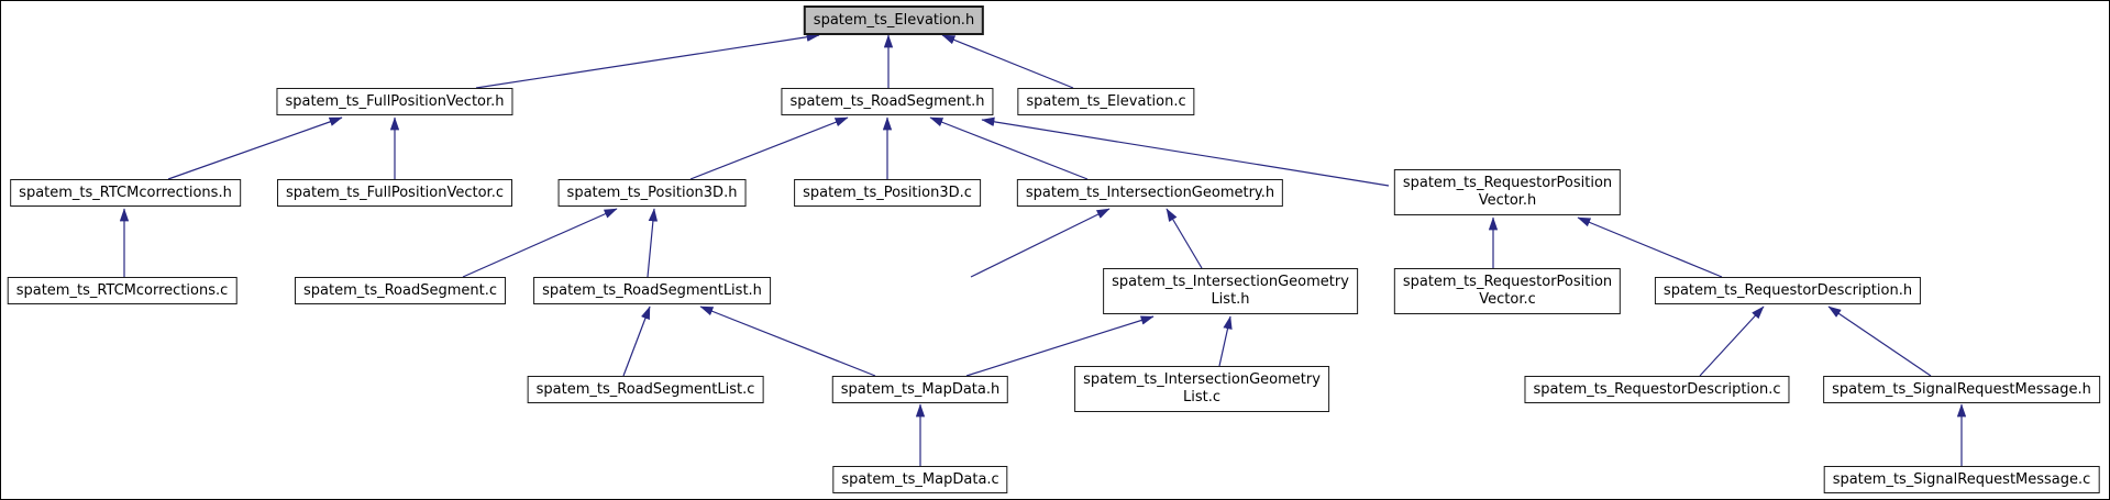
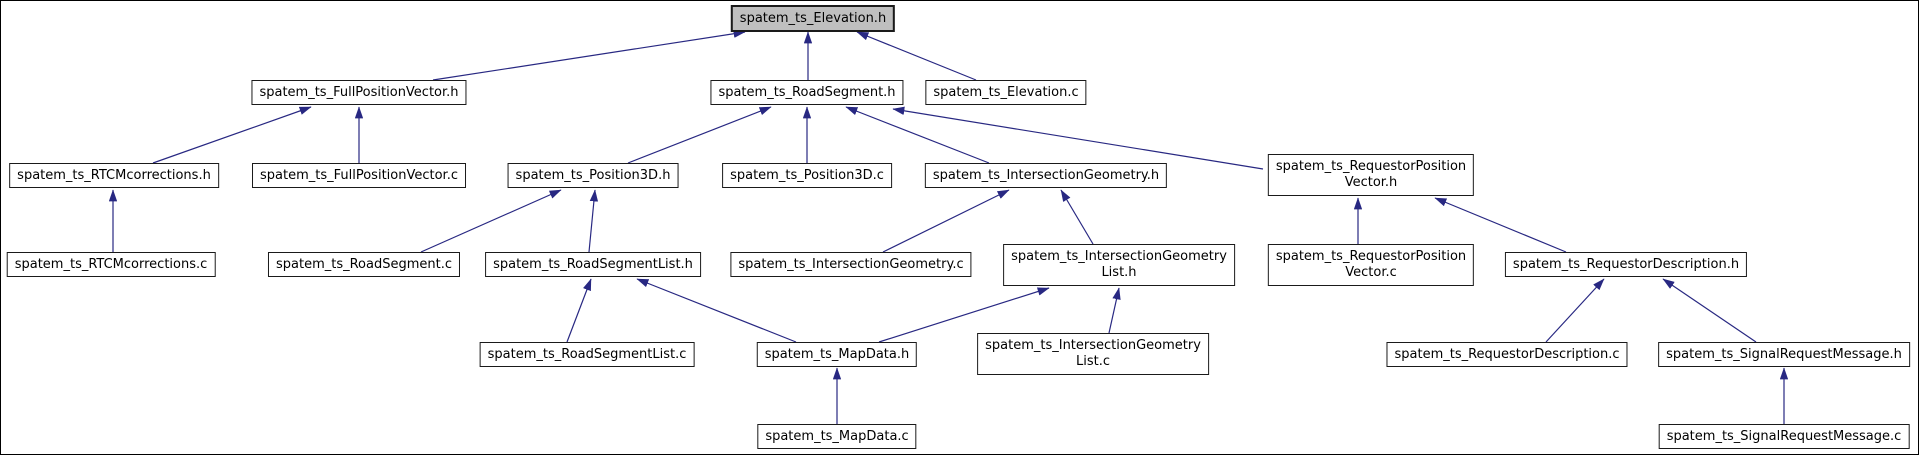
  spatem_ts_Elevation.h
  spatem_ts_FullPositionVector.h
  spatem_ts_RoadSegment.h
  spatem_ts_Elevation.c
  spatem_ts_RTCMcorrections.h
  spatem_ts_FullPositionVector.c
  spatem_ts_Position3D.h
  spatem_ts_Position3D.c
  spatem_ts_IntersectionGeometry.h
  spatem_ts_RequestorPosition
  Vector.h
  spatem_ts_RTCMcorrections.c
  spatem_ts_RoadSegment.c
  spatem_ts_RoadSegmentList.h
+ spatem_ts_IntersectionGeometry.c
  spatem_ts_IntersectionGeometry
  List.h
  spatem_ts_RequestorPosition
  Vector.c
  spatem_ts_RequestorDescription.h
  spatem_ts_RoadSegmentList.c
  spatem_ts_MapData.h
  spatem_ts_IntersectionGeometry
  List.c
  spatem_ts_RequestorDescription.c
  spatem_ts_SignalRequestMessage.h
  spatem_ts_MapData.c
  spatem_ts_SignalRequestMessage.c
